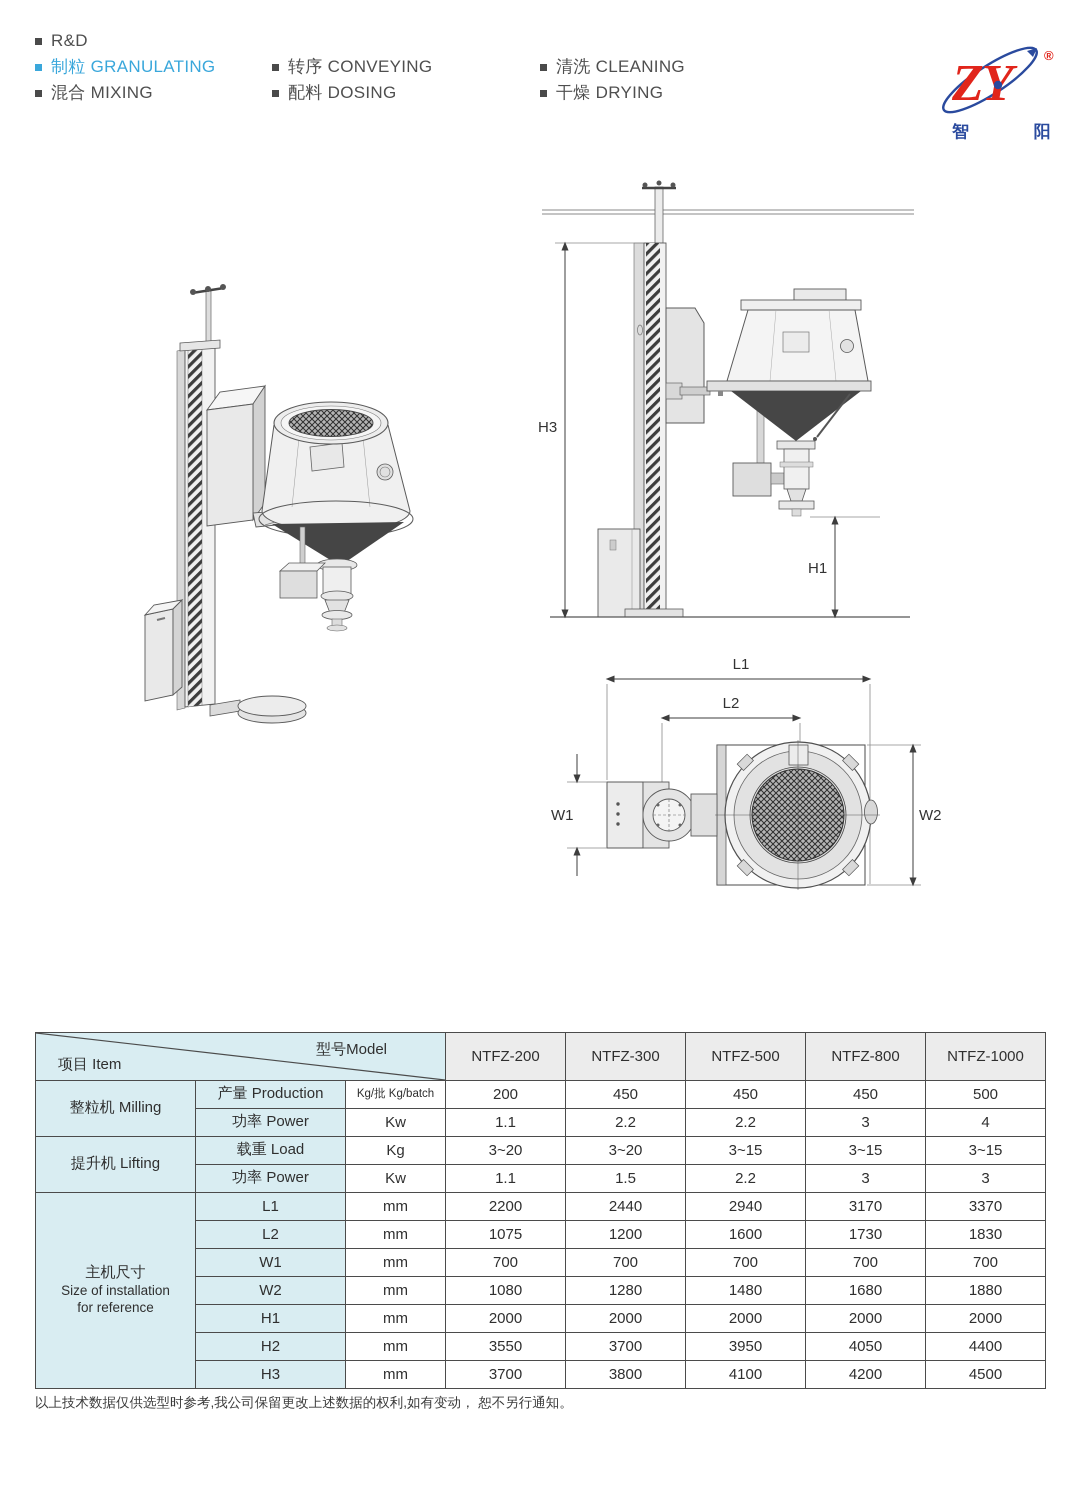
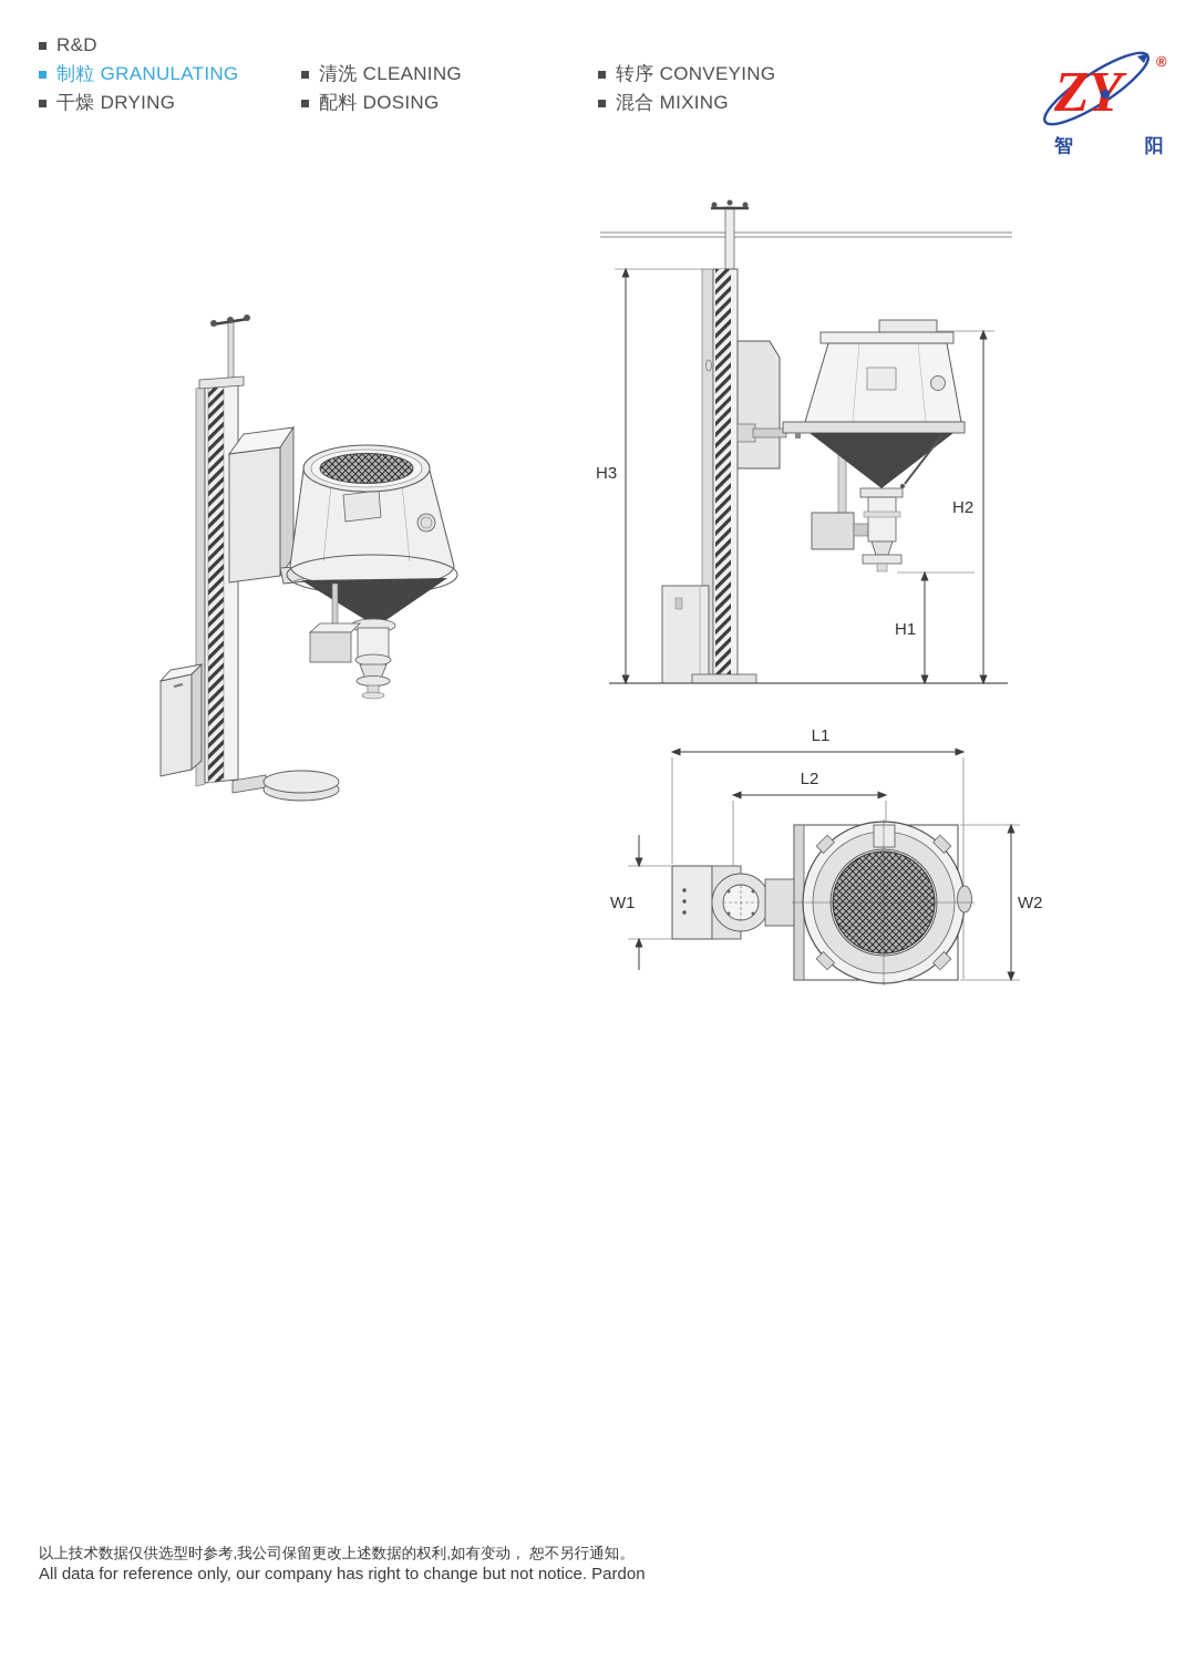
  R&D
  制粒 GRANULATING
- 混合 MIXING
+ 干燥 DRYING
- 转序 CONVEYING
+ 清洗 CLEANING
  配料 DOSING
- 清洗 CLEANING
+ 转序 CONVEYING
- 干燥 DRYING
+ 混合 MIXING
  ®
  智 阳
  H3
+ H2
  H1
  L1
  L2
  W1
  W2
- 项目 Item 型号Model	NTFZ-200	NTFZ-300	NTFZ-500	NTFZ-800	NTFZ-1000
- 整粒机 Milling	产量 Production	Kg/批 Kg/batch	200	450	450	450	500
- 功率 Power	Kw	1.1	2.2	2.2	3	4
- 提升机 Lifting	载重 Load	Kg	3~20	3~20	3~15	3~15	3~15
- 功率 Power	Kw	1.1	1.5	2.2	3	3
- 主机尺寸Size of installationfor reference	L1	mm	2200	2440	2940	3170	3370
- L2	mm	1075	1200	1600	1730	1830
- W1	mm	700	700	700	700	700
- W2	mm	1080	1280	1480	1680	1880
- H1	mm	2000	2000	2000	2000	2000
- H2	mm	3550	3700	3950	4050	4400
- H3	mm	3700	3800	4100	4200	4500
  以上技术数据仅供选型时参考,我公司保留更改上述数据的权利,如有变动， 恕不另行通知。
+ All data for reference only, our company has right to change but not notice. Pardon
